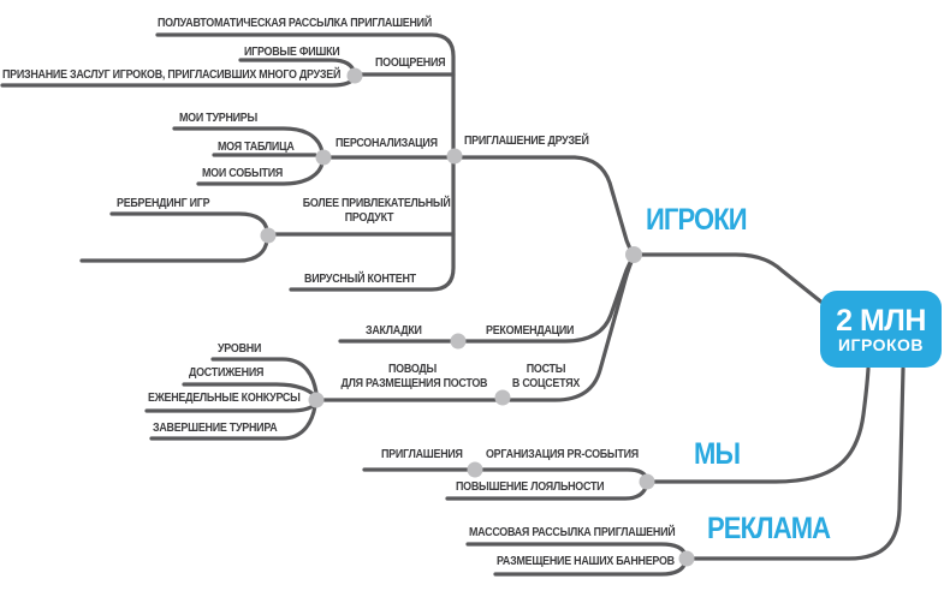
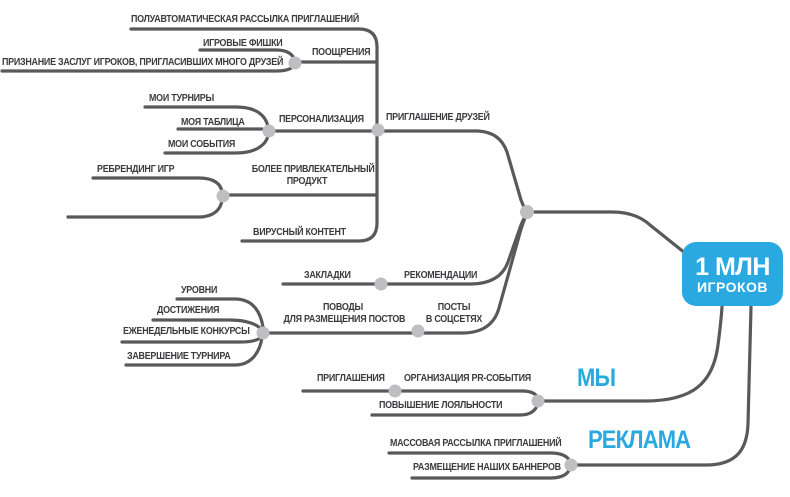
  ПОЛУАВТОМАТИЧЕСКАЯ РАССЫЛКА ПРИГЛАШЕНИЙ
  ИГРОВЫЕ ФИШКИ
  ПООЩРЕНИЯ
  ПРИЗНАНИЕ ЗАСЛУГ ИГРОКОВ, ПРИГЛАСИВШИХ МНОГО ДРУЗЕЙ
  МОИ ТУРНИРЫ
  МОЯ ТАБЛИЦА
  ПЕРСОНАЛИЗАЦИЯ
  ПРИГЛАШЕНИЕ ДРУЗЕЙ
  МОИ СОБЫТИЯ
  РЕБРЕНДИНГ ИГР
  БОЛЕЕ ПРИВЛЕКАТЕЛЬНЫЙ
  ПРОДУКТ
  ВИРУСНЫЙ КОНТЕНТ
- ИГРОКИ
  ЗАКЛАДКИ
  РЕКОМЕНДАЦИИ
  УРОВНИ
  ДОСТИЖЕНИЯ
  ПОВОДЫ
  ДЛЯ РАЗМЕЩЕНИЯ ПОСТОВ
  ПОСТЫ
  В СОЦСЕТЯХ
  ЕЖЕНЕДЕЛЬНЫЕ КОНКУРСЫ
  ЗАВЕРШЕНИЕ ТУРНИРА
  ПРИГЛАШЕНИЯ
  ОРГАНИЗАЦИЯ PR-СОБЫТИЯ
  ПОВЫШЕНИЕ ЛОЯЛЬНОСТИ
  МЫ
  МАССОВАЯ РАССЫЛКА ПРИГЛАШЕНИЙ
  РАЗМЕЩЕНИЕ НАШИХ БАННЕРОВ
  РЕКЛАМА
- 2 МЛН
+ 1 МЛН
  ИГРОКОВ
